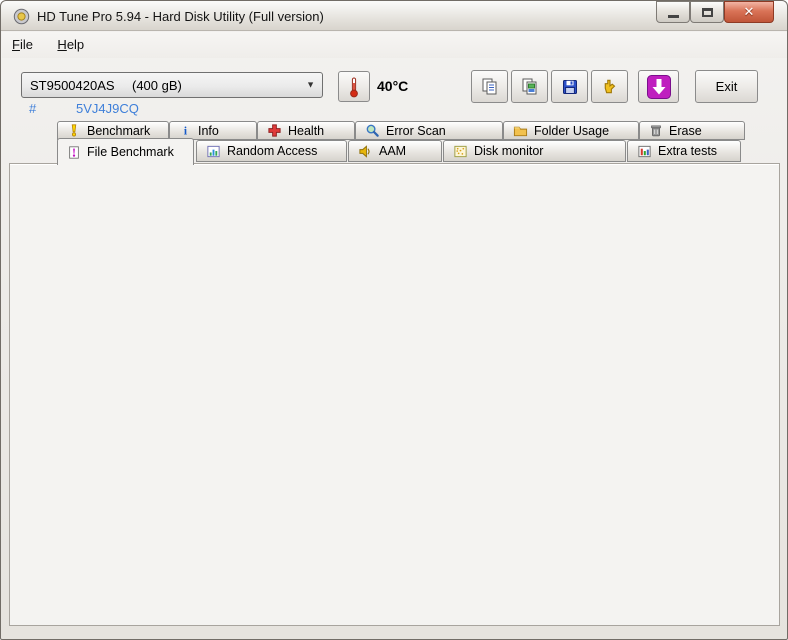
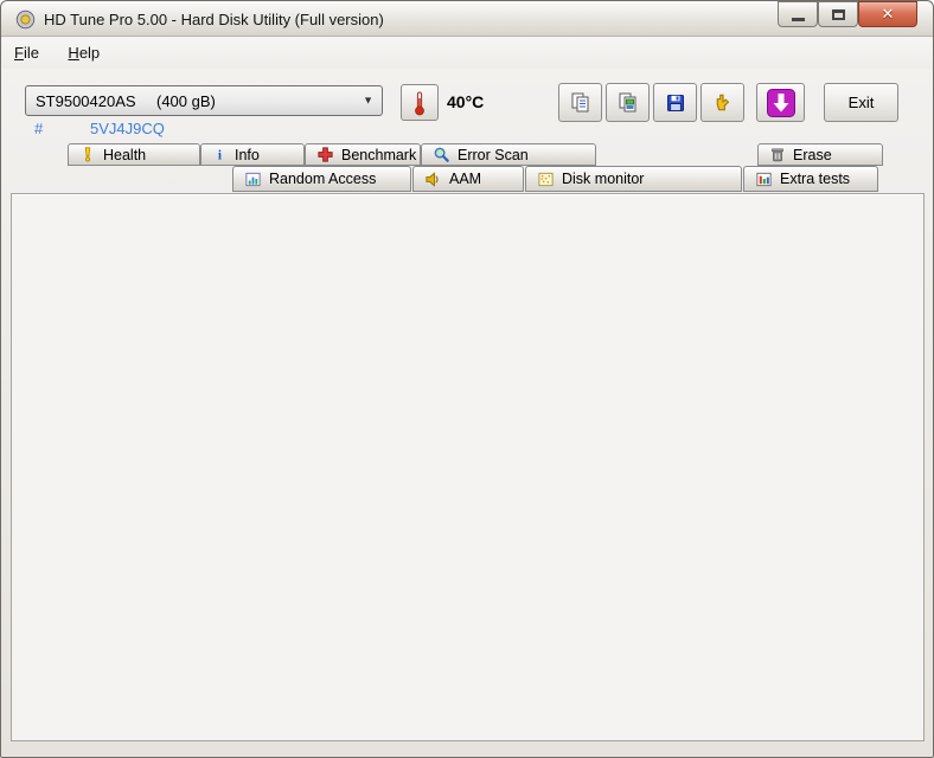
- HD Tune Pro 5.94 - Hard Disk Utility (Full version)
+ HD Tune Pro 5.00 - Hard Disk Utility (Full version)
  ✕
  File Help
  ST9500420AS
  (400 gB)
  ▼
  #
  5VJ4J9CQ
  40°C
  Exit
- Benchmark
+ Health
  i
  Info
- Health
+ Benchmark
  Error Scan
- Folder Usage
  Erase
- File Benchmark
  Random Access
  AAM
  Disk monitor
  Extra tests
